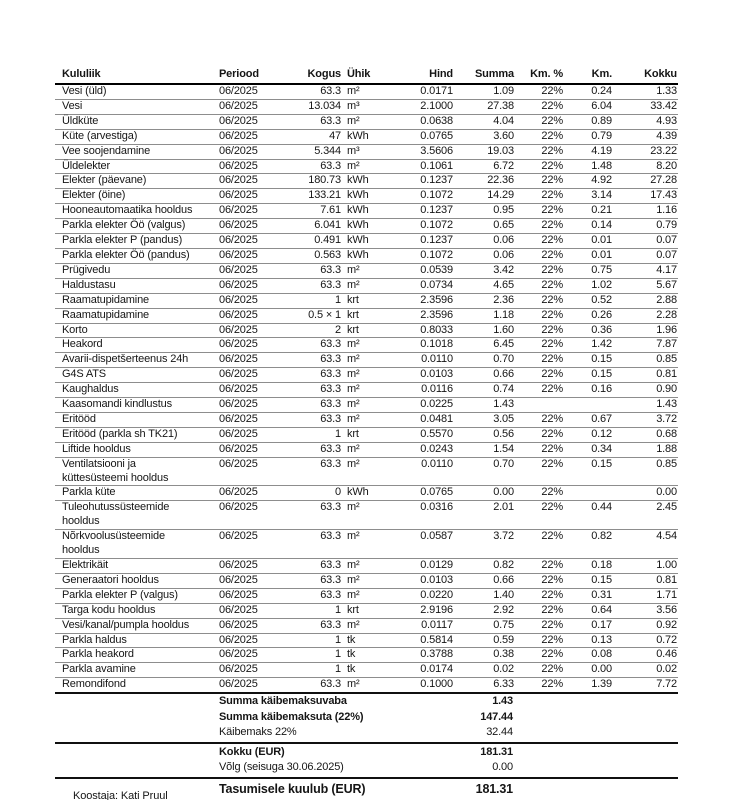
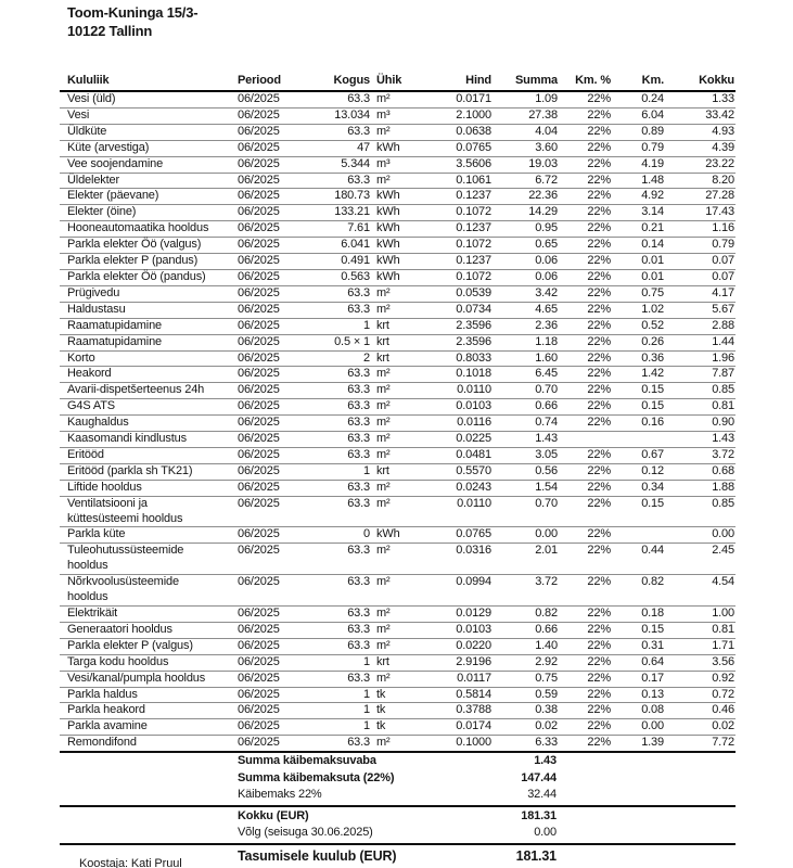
+ Toom-Kuninga 15/3-
+ 10122 Tallinn
  Kululiik
  Periood
  Kogus
  Ühik
  Hind
  Summa
  Km. %
  Km.
  Kokku
  Vesi (üld)
  06/2025
  63.3
  m²
  0.0171
  1.09
  22%
  0.24
  1.33
  Vesi
  06/2025
  13.034
  m³
  2.1000
  27.38
  22%
  6.04
  33.42
  Üldküte
  06/2025
  63.3
  m²
  0.0638
  4.04
  22%
  0.89
  4.93
  Küte (arvestiga)
  06/2025
  47
  kWh
  0.0765
  3.60
  22%
  0.79
  4.39
  Vee soojendamine
  06/2025
  5.344
  m³
  3.5606
  19.03
  22%
  4.19
  23.22
  Üldelekter
  06/2025
  63.3
  m²
  0.1061
  6.72
  22%
  1.48
  8.20
  Elekter (päevane)
  06/2025
  180.73
  kWh
  0.1237
  22.36
  22%
  4.92
  27.28
  Elekter (öine)
  06/2025
  133.21
  kWh
  0.1072
  14.29
  22%
  3.14
  17.43
  Hooneautomaatika hooldus
  06/2025
  7.61
  kWh
  0.1237
  0.95
  22%
  0.21
  1.16
  Parkla elekter Öö (valgus)
  06/2025
  6.041
  kWh
  0.1072
  0.65
  22%
  0.14
  0.79
  Parkla elekter P (pandus)
  06/2025
  0.491
  kWh
  0.1237
  0.06
  22%
  0.01
  0.07
  Parkla elekter Öö (pandus)
  06/2025
  0.563
  kWh
  0.1072
  0.06
  22%
  0.01
  0.07
  Prügivedu
  06/2025
  63.3
  m²
  0.0539
  3.42
  22%
  0.75
  4.17
  Haldustasu
  06/2025
  63.3
  m²
  0.0734
  4.65
  22%
  1.02
  5.67
  Raamatupidamine
  06/2025
  1
  krt
  2.3596
  2.36
  22%
  0.52
  2.88
  Raamatupidamine
  06/2025
  0.5 × 1
  krt
  2.3596
  1.18
  22%
  0.26
- 2.28
+ 1.44
  Korto
  06/2025
  2
  krt
  0.8033
  1.60
  22%
  0.36
  1.96
  Heakord
  06/2025
  63.3
  m²
  0.1018
  6.45
  22%
  1.42
  7.87
  Avarii-dispetšerteenus 24h
  06/2025
  63.3
  m²
  0.0110
  0.70
  22%
  0.15
  0.85
  G4S ATS
  06/2025
  63.3
  m²
  0.0103
  0.66
  22%
  0.15
  0.81
  Kaughaldus
  06/2025
  63.3
  m²
  0.0116
  0.74
  22%
  0.16
  0.90
  Kaasomandi kindlustus
  06/2025
  63.3
  m²
  0.0225
  1.43
  1.43
  Eritööd
  06/2025
  63.3
  m²
  0.0481
  3.05
  22%
  0.67
  3.72
  Eritööd (parkla sh TK21)
  06/2025
  1
  krt
  0.5570
  0.56
  22%
  0.12
  0.68
  Liftide hooldus
  06/2025
  63.3
  m²
  0.0243
  1.54
  22%
  0.34
  1.88
  Ventilatsiooni ja
  küttesüsteemi hooldus
  06/2025
  63.3
  m²
  0.0110
  0.70
  22%
  0.15
  0.85
  Parkla küte
  06/2025
  0
  kWh
  0.0765
  0.00
  22%
  0.00
  Tuleohutussüsteemide
  hooldus
  06/2025
  63.3
  m²
  0.0316
  2.01
  22%
  0.44
  2.45
  Nõrkvoolusüsteemide
  hooldus
  06/2025
  63.3
  m²
- 0.0587
+ 0.0994
  3.72
  22%
  0.82
  4.54
  Elektrikäit
  06/2025
  63.3
  m²
  0.0129
  0.82
  22%
  0.18
  1.00
  Generaatori hooldus
  06/2025
  63.3
  m²
  0.0103
  0.66
  22%
  0.15
  0.81
  Parkla elekter P (valgus)
  06/2025
  63.3
  m²
  0.0220
  1.40
  22%
  0.31
  1.71
  Targa kodu hooldus
  06/2025
  1
  krt
  2.9196
  2.92
  22%
  0.64
  3.56
  Vesi/kanal/pumpla hooldus
  06/2025
  63.3
  m²
  0.0117
  0.75
  22%
  0.17
  0.92
  Parkla haldus
  06/2025
  1
  tk
  0.5814
  0.59
  22%
  0.13
  0.72
  Parkla heakord
  06/2025
  1
  tk
  0.3788
  0.38
  22%
  0.08
  0.46
  Parkla avamine
  06/2025
  1
  tk
  0.0174
  0.02
  22%
  0.00
  0.02
  Remondifond
  06/2025
  63.3
  m²
  0.1000
  6.33
  22%
  1.39
  7.72
  Summa käibemaksuvaba
  1.43
  Summa käibemaksuta (22%)
  147.44
  Käibemaks 22%
  32.44
  Kokku (EUR)
  181.31
  Võlg (seisuga 30.06.2025)
  0.00
  Tasumisele kuulub (EUR)
  181.31
  Koostaja: Kati Pruul
